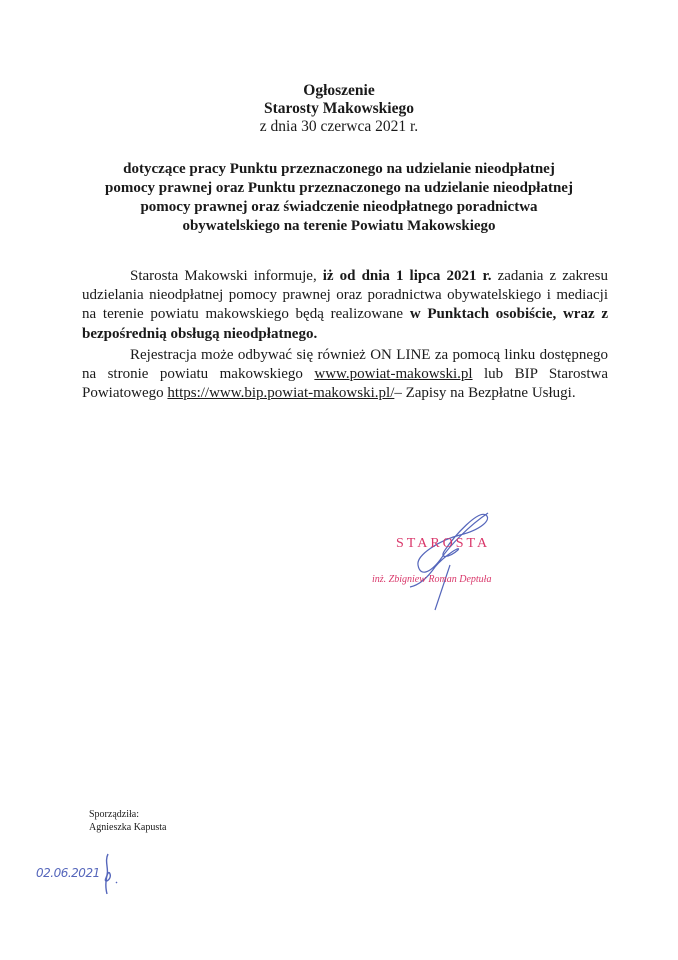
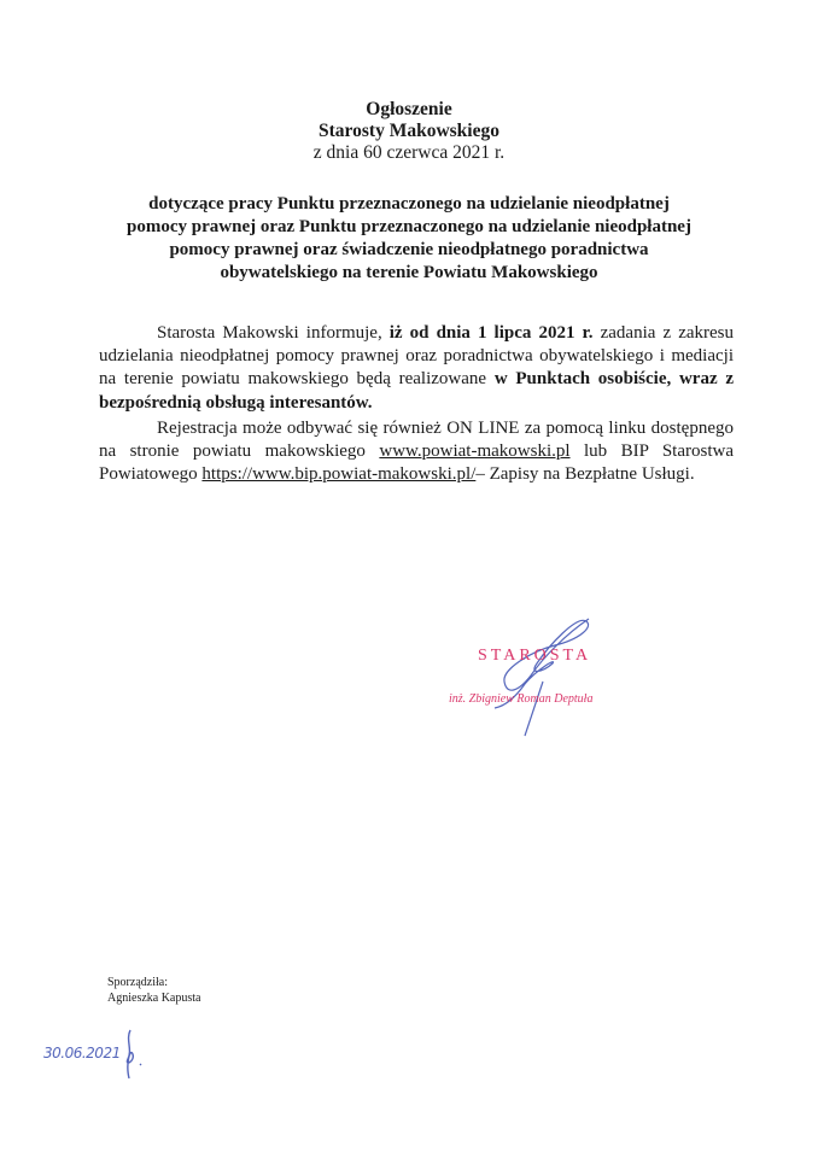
  Ogłoszenie
  Starosty Makowskiego
- z dnia 30 czerwca 2021 r.
+ z dnia 60 czerwca 2021 r.
  dotyczące pracy Punktu przeznaczonego na udzielanie nieodpłatnej
  pomocy prawnej oraz Punktu przeznaczonego na udzielanie nieodpłatnej
  pomocy prawnej oraz świadczenie nieodpłatnego poradnictwa
  obywatelskiego na terenie Powiatu Makowskiego
- Starosta Makowski informuje, iż od dnia 1 lipca 2021 r. zadania z zakresu udzielania nieodpłatnej pomocy prawnej oraz poradnictwa obywatelskiego i mediacji na terenie powiatu makowskiego będą realizowane w Punktach osobiście, wraz z bezpośrednią obsługą nieodpłatnego.
+ Starosta Makowski informuje, iż od dnia 1 lipca 2021 r. zadania z zakresu udzielania nieodpłatnej pomocy prawnej oraz poradnictwa obywatelskiego i mediacji na terenie powiatu makowskiego będą realizowane w Punktach osobiście, wraz z bezpośrednią obsługą interesantów.
  Rejestracja może odbywać się również ON LINE za pomocą linku dostępnego na stronie powiatu makowskiego www.powiat-makowski.pl lub BIP Starostwa Powiatowego https://www.bip.powiat-makowski.pl/– Zapisy na Bezpłatne Usługi.
  STAROSTA
  inż. Zbigniew Roman Deptuła
  Sporządziła:
  Agnieszka Kapusta
- 02.06.2021
+ 30.06.2021
